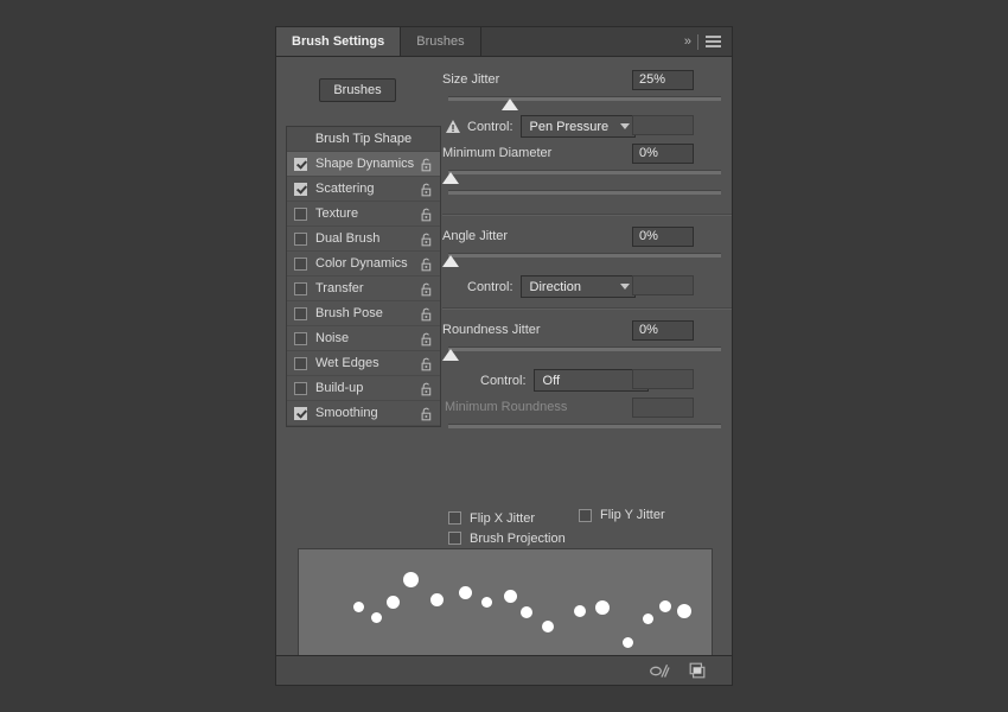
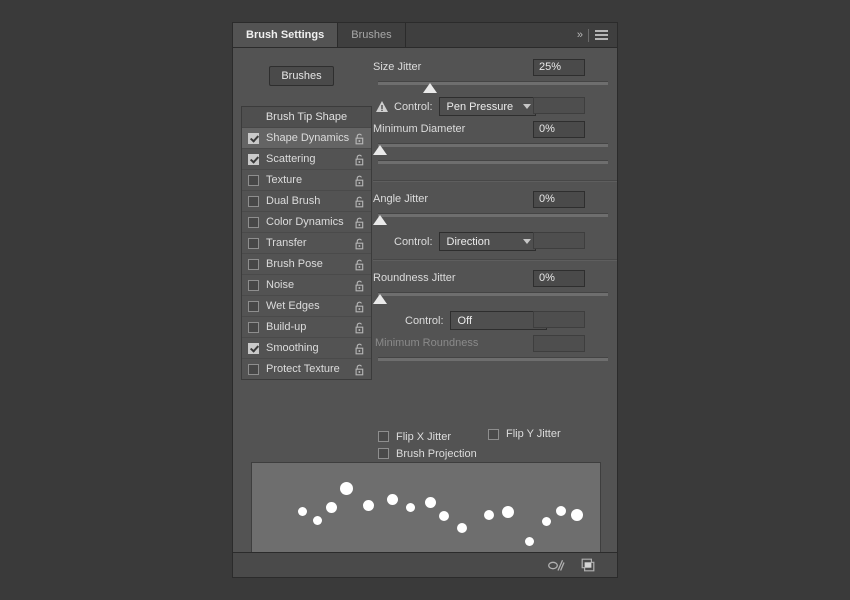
  Brush Settings
  Brushes
  »
  Brushes
  Brush Tip Shape
  Shape Dynamics
  Scattering
  Texture
  Dual Brush
  Color Dynamics
  Transfer
  Brush Pose
  Noise
  Wet Edges
  Build-up
  Smoothing
+ Protect Texture
  Size Jitter
  25%
  Control:
  Pen Pressure
  Minimum Diameter
  0%
  Angle Jitter
  0%
  Control:
  Direction
  Roundness Jitter
  0%
  Control:
  Off
  Minimum Roundness
  Flip X Jitter
  Flip Y Jitter
  Brush Projection
